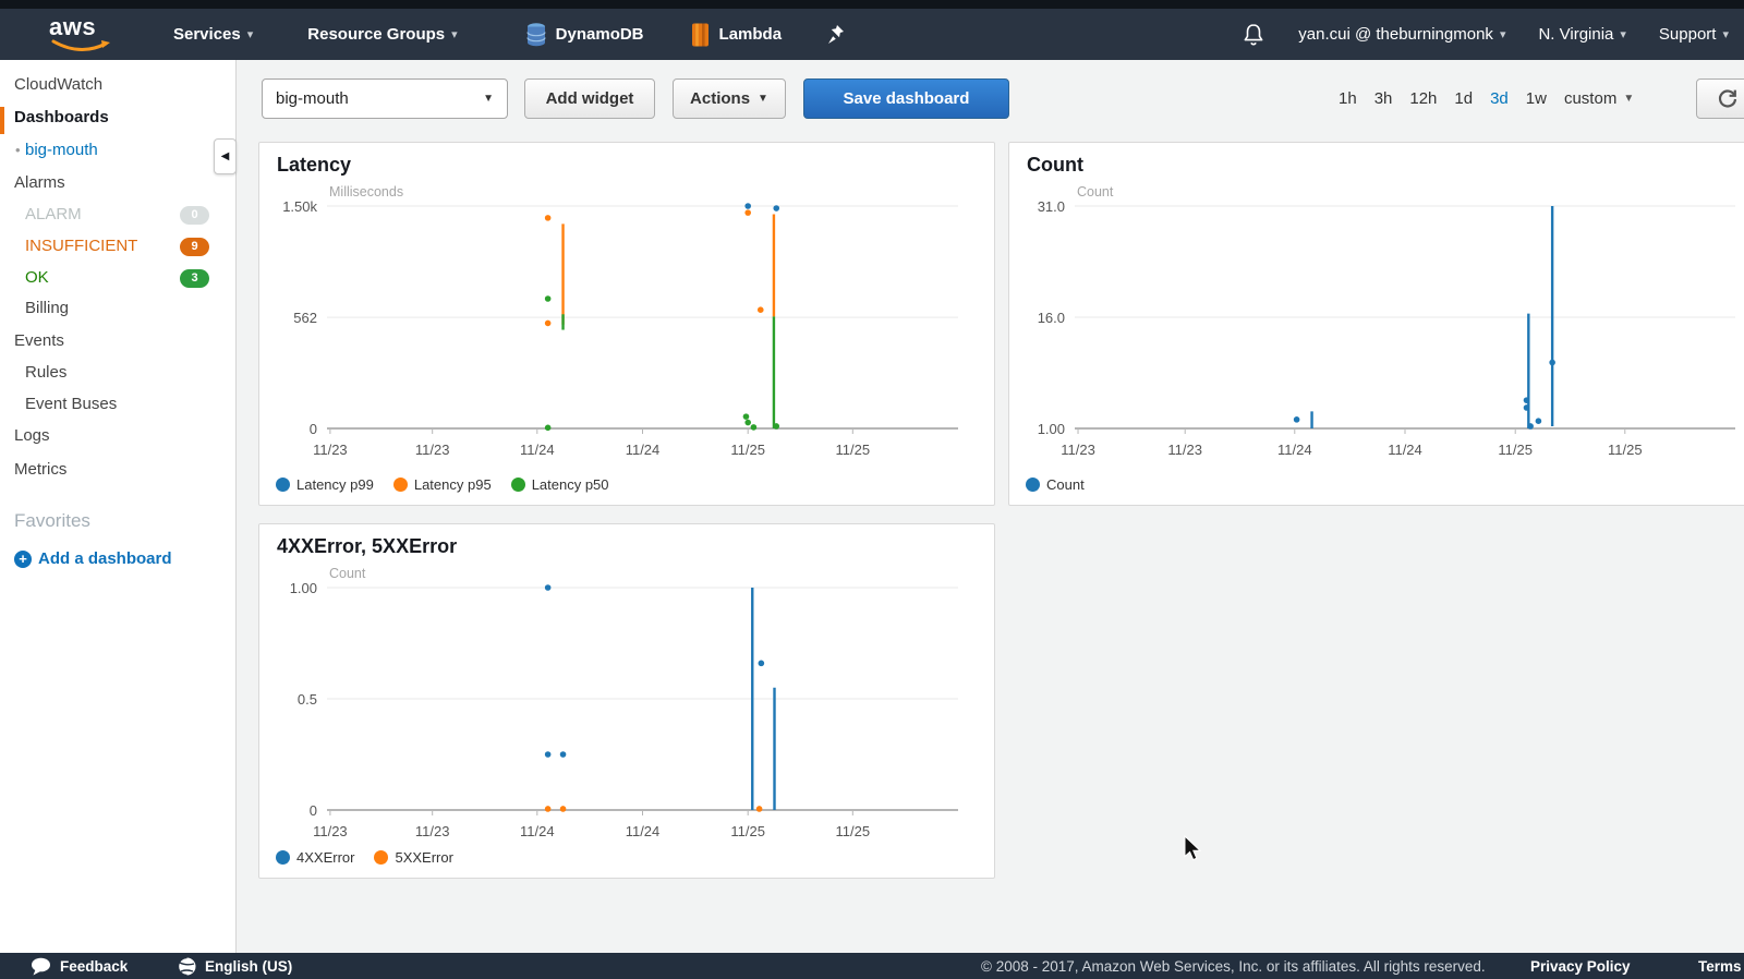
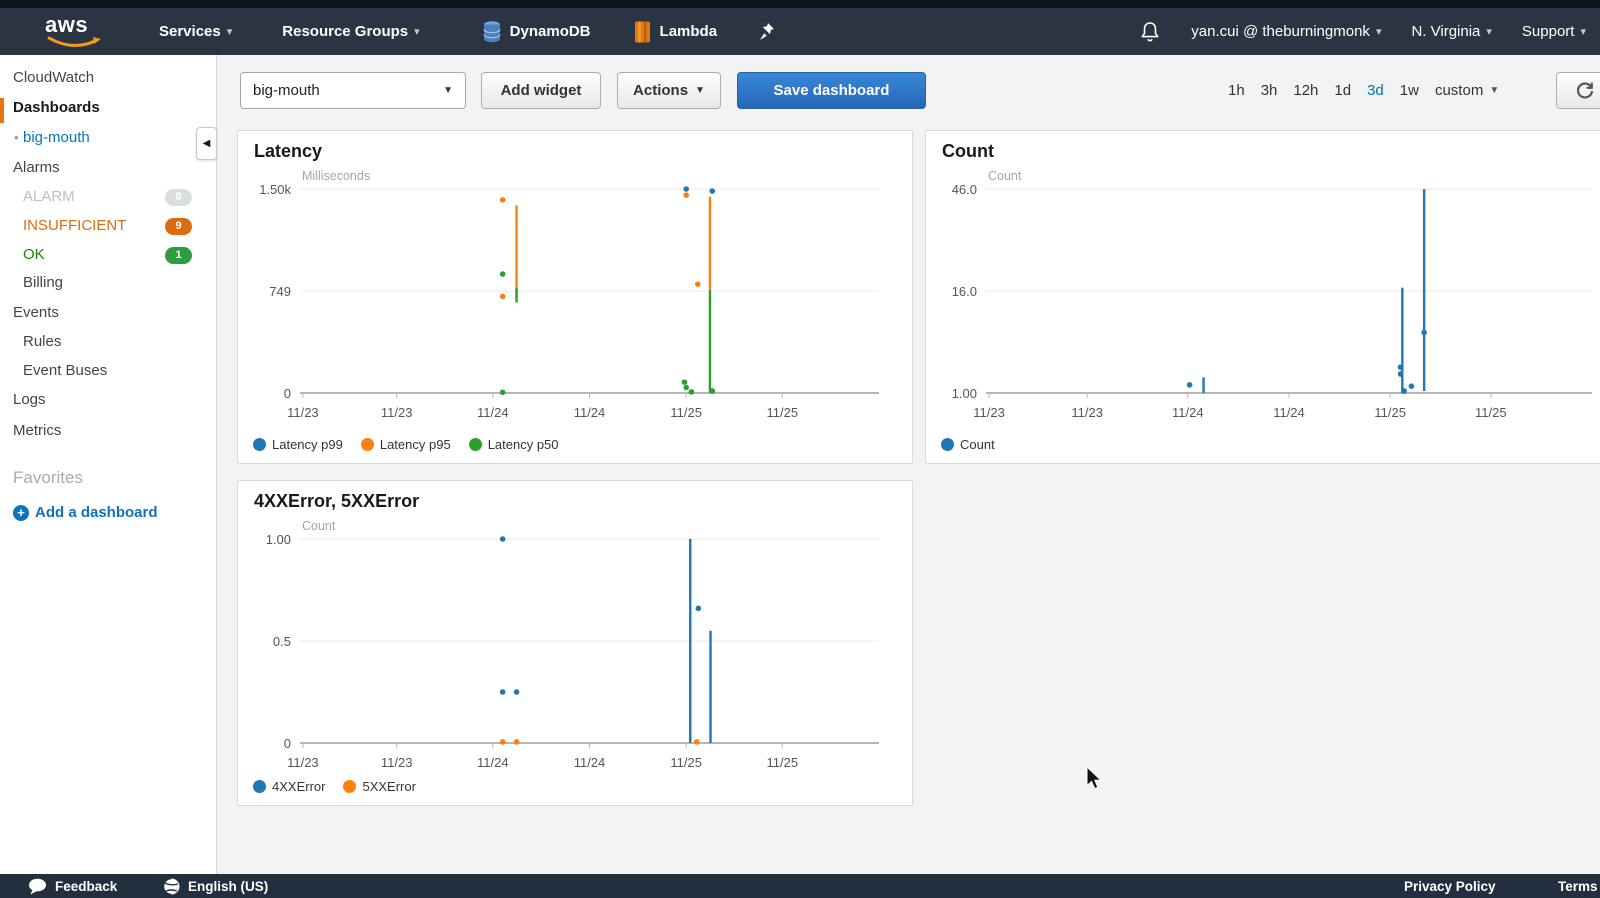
  aws
  Services
  ▾
  Resource Groups
  ▾
  DynamoDB
  Lambda
  yan.cui @ theburningmonk
  ▾
  N. Virginia
  ▾
  Support
  ▾
  CloudWatch
  Dashboards
  •
  big-mouth
  Alarms
  ALARM
  0
  INSUFFICIENT
  9
  OK
- 3
+ 1
  Billing
  Events
  Rules
  Event Buses
  Logs
  Metrics
  Favorites
  +
  Add a dashboard
  ◀
  big-mouth
  ▼
  Add widget
  Actions
  ▼
  Save dashboard
  1h
  3h
  12h
  1d
  3d
  1w
  custom
  ▼
  0
- 562
+ 749
  1.50k
  Milliseconds
  11/23
  11/23
  11/24
  11/24
  11/25
  11/25
  Latency
  Latency p99
  Latency p95
  Latency p50
  1.00
  16.0
- 31.0
+ 46.0
  Count
  11/23
  11/23
  11/24
  11/24
  11/25
  11/25
  Count
  Count
  0
  0.5
  1.00
  Count
  11/23
  11/23
  11/24
  11/24
  11/25
  11/25
  4XXError, 5XXError
  4XXError
  5XXError
  Feedback
  English (US)
- © 2008 - 2017, Amazon Web Services, Inc. or its affiliates. All rights reserved.
  Privacy Policy
  Terms
